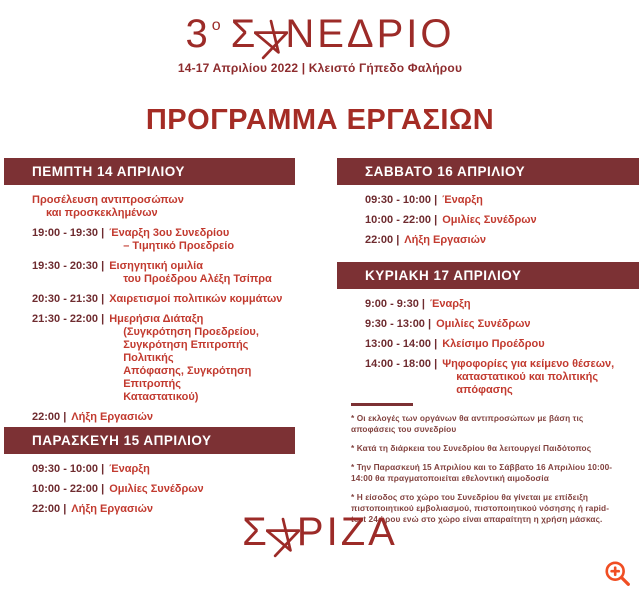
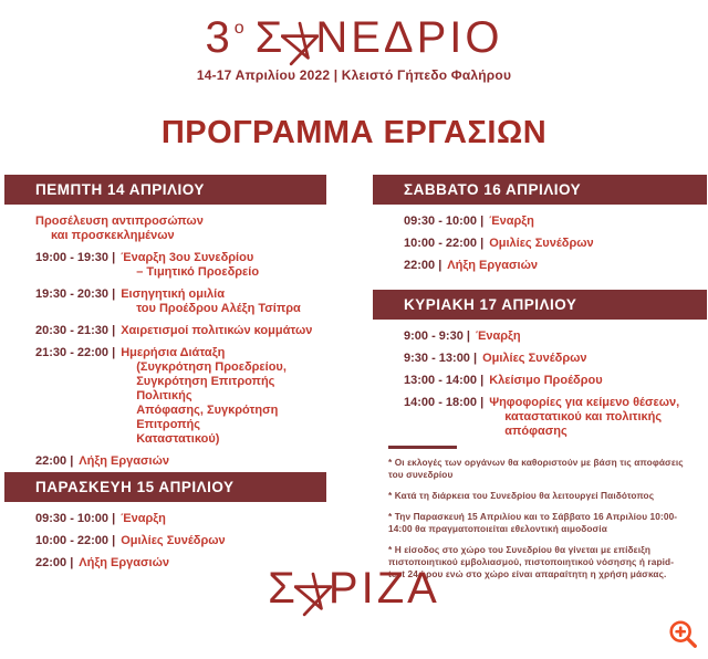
  3
  ο
  Σ
  ΝΕΔΡΙΟ
  14-17 Απριλίου 2022 | Κλειστό Γήπεδο Φαλήρου
  ΠΡΟΓΡΑΜΜΑ ΕΡΓΑΣΙΩΝ
  ΠΕΜΠΤΗ 14 ΑΠΡΙΛΙΟΥ
  Προσέλευση αντιπροσώπων
  και προσκεκλημένων
  19:00 - 19:30 |
  Έναρξη 3ου Συνεδρίου
  – Τιμητικό Προεδρείο
  19:30 - 20:30 |
  Εισηγητική ομιλία
  του Προέδρου Αλέξη Τσίπρα
  20:30 - 21:30 |
  Χαιρετισμοί πολιτικών κομμάτων
  21:30 - 22:00 |
  Ημερήσια Διάταξη
  (Συγκρότηση Προεδρείου,
  Συγκρότηση Επιτροπής Πολιτικής
  Απόφασης, Συγκρότηση Επιτροπής
  Καταστατικού)
  22:00 |
  Λήξη Εργασιών
  ΠΑΡΑΣΚΕΥΗ 15 ΑΠΡΙΛΙΟΥ
  09:30 - 10:00 |
  Έναρξη
  10:00 - 22:00 |
  Ομιλίες Συνέδρων
  22:00 |
  Λήξη Εργασιών
  ΣΑΒΒΑΤΟ 16 ΑΠΡΙΛΙΟΥ
  09:30 - 10:00 |
  Έναρξη
  10:00 - 22:00 |
  Ομιλίες Συνέδρων
  22:00 |
  Λήξη Εργασιών
  ΚΥΡΙΑΚΗ 17 ΑΠΡΙΛΙΟΥ
  9:00 - 9:30 |
  Έναρξη
  9:30 - 13:00 |
  Ομιλίες Συνέδρων
  13:00 - 14:00 |
  Κλείσιμο Προέδρου
  14:00 - 18:00 |
  Ψηφοφορίες για κείμενο θέσεων,
  καταστατικού και πολιτικής απόφασης
- * Οι εκλογές των οργάνων θα αντιπροσώπων με βάση τις αποφάσεις του συνεδρίου
+ * Οι εκλογές των οργάνων θα καθοριστούν με βάση τις αποφάσεις του συνεδρίου
  * Κατά τη διάρκεια του Συνεδρίου θα λειτουργεί Παιδότοπος
  * Την Παρασκευή 15 Απριλίου και το Σάββατο 16 Απριλίου 10:00-14:00 θα πραγματοποιείται εθελοντική αιμοδοσία
  * Η είσοδος στο χώρο του Συνεδρίου θα γίνεται με επίδειξη πιστοποιητικού εμβολιασμού, πιστοποιητικού νόσησης ή rapid-test 24ώρου ενώ στο χώρο είναι απαραίτητη η χρήση μάσκας.
  Σ
  ΡΙΖΑ
